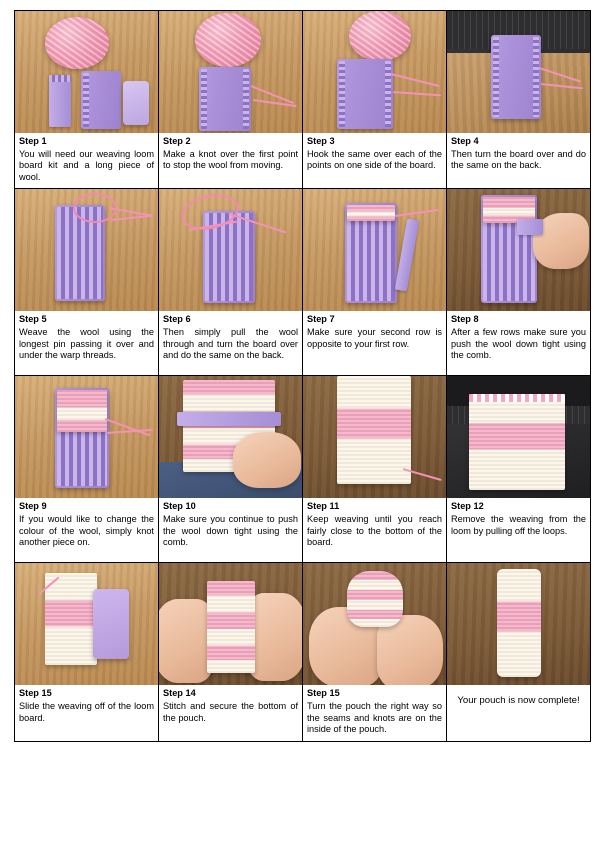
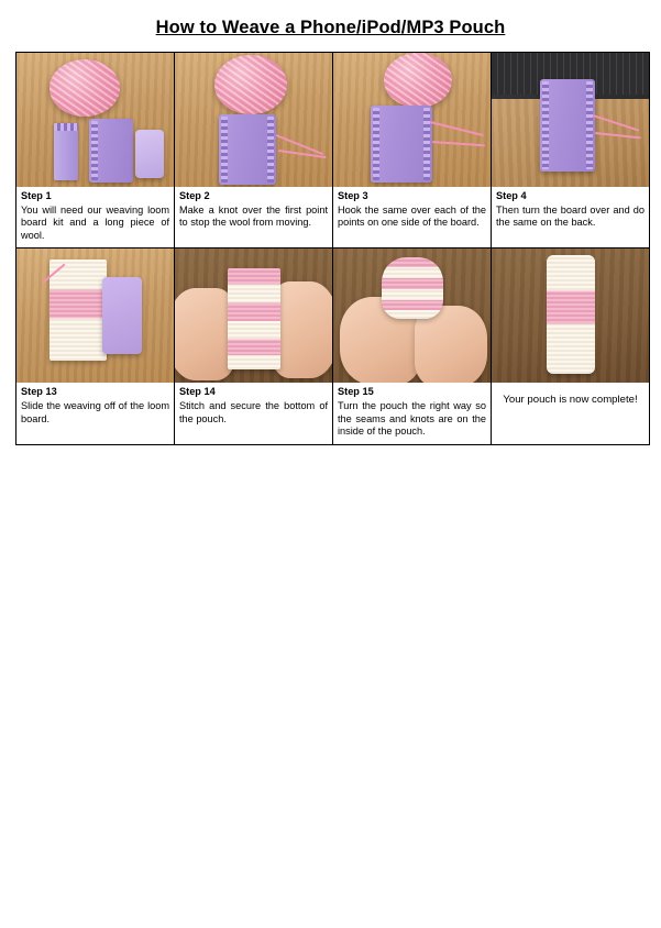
+ How to Weave a Phone/iPod/MP3 Pouch
  Step 1 You will need our weaving loom board kit and a long piece of wool.	Step 2 Make a knot over the first point to stop the wool from moving.	Step 3 Hook the same over each of the points on one side of the board.	Step 4 Then turn the board over and do the same on the back.
- Step 5 Weave the wool using the longest pin passing it over and under the warp threads.	Step 6 Then simply pull the wool through and turn the board over and do the same on the back.	Step 7 Make sure your second row is opposite to your first row.	Step 8 After a few rows make sure you push the wool down tight using the comb.
- Step 9 If you would like to change the colour of the wool, simply knot another piece on.	Step 10 Make sure you continue to push the wool down tight using the comb.	Step 11 Keep weaving until you reach fairly close to the bottom of the board.	Step 12 Remove the weaving from the loom by pulling off the loops.
- Step 15 Slide the weaving off of the loom board.	Step 14 Stitch and secure the bottom of the pouch.	Step 15 Turn the pouch the right way so the seams and knots are on the inside of the pouch.	Your pouch is now complete!
+ Step 13 Slide the weaving off of the loom board.	Step 14 Stitch and secure the bottom of the pouch.	Step 15 Turn the pouch the right way so the seams and knots are on the inside of the pouch.	Your pouch is now complete!
